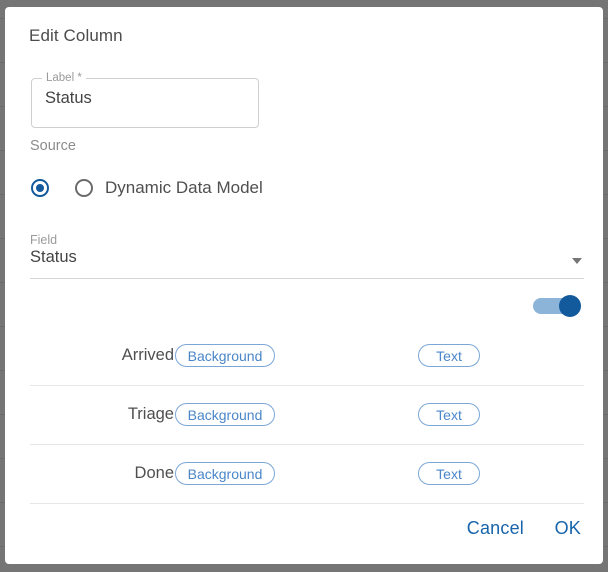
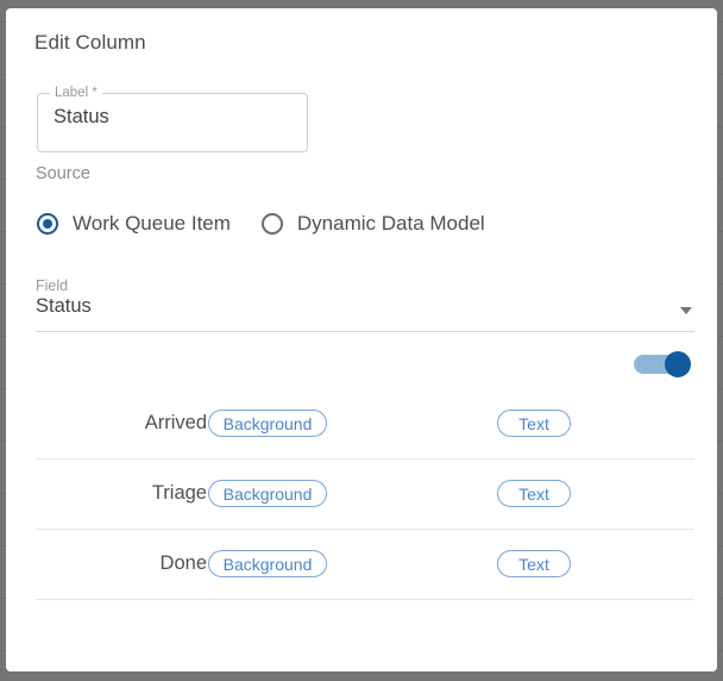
  Edit Column
  Label *
  Status
  Source
+ Work Queue Item
  Dynamic Data Model
  Field
  Status
  Arrived
  Background
  Text
  Triage
  Background
  Text
  Done
  Background
  Text
- Cancel
- OK
